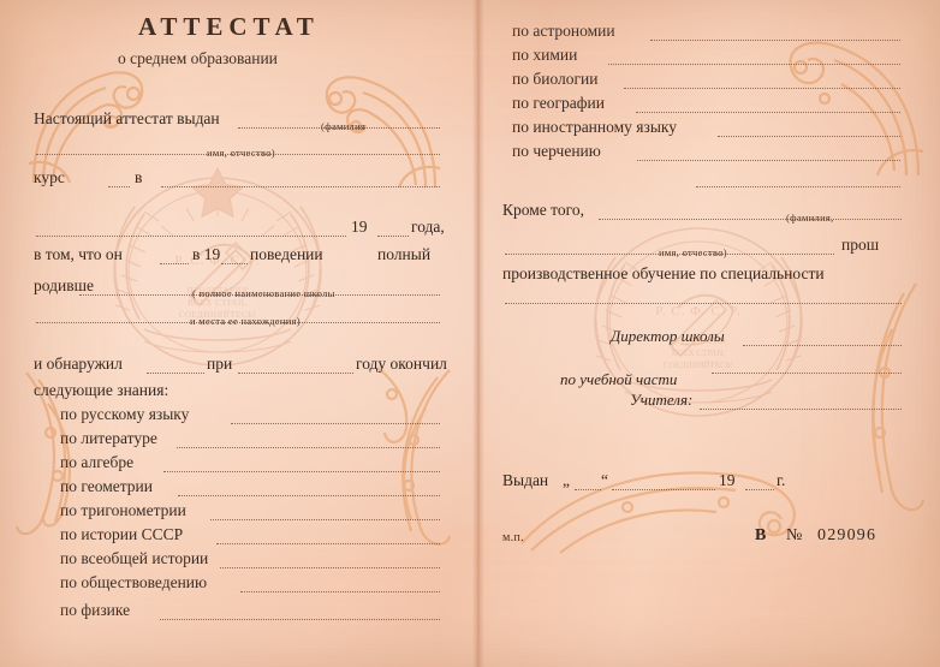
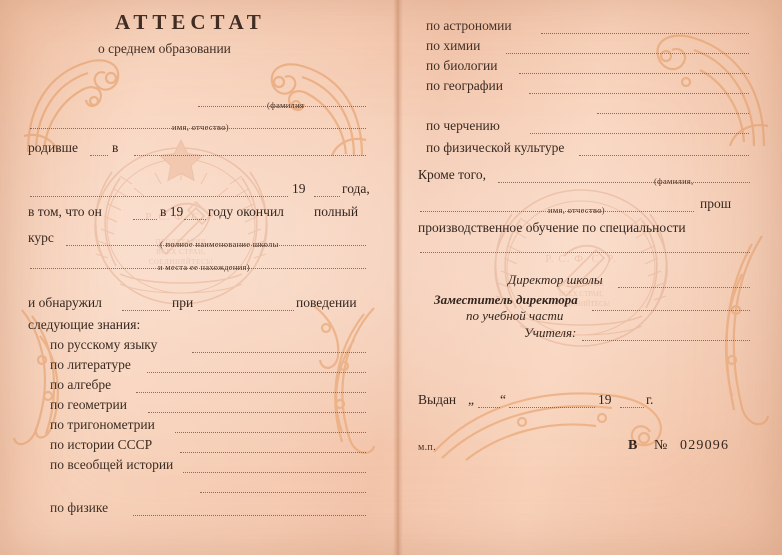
  Р. С. Ф. С. Р.
  ПРОЛЕТАРИИ
  ВСЕХ СТРАН,
  СОЕДИНЯЙТЕСЬ!
  АТТЕСТАТ
  о среднем образовании
- Настоящий аттестат выдан
  (фамилия
  имя, отчество)
- курс
+ родивше
  в
  19
  года,
  в том, что он
  в 19
- поведении
+ году окончил
  полный
- родивше
+ курс
  ( полное наименование школы
  и места ее нахождения)
  и обнаружил
  при
- году окончил
+ поведении
  следующие знания:
  по русскому языку
  по литературе
  по алгебре
  по геометрии
  по тригонометрии
  по истории СССР
  по всеобщей истории
- по обществоведению
  по физике
  Р. С. Ф. С. Р.
  ПРОЛЕТАРИИ
  ВСЕХ СТРАН,
  СОЕДИНЯЙТЕСЬ!
  по астрономии
  по химии
  по биологии
  по географии
- по иностранному языку
  по черчению
+ по физической культуре
  Кроме того,
  (фамилия,
  имя, отчество)
  прош
  производственное обучение по специальности
  Директор школы
+ Заместитель директора
  по учебной части
  Учителя:
  Выдан
  „
  “
  19
  г.
  м.п.
  В
  №
  029096
